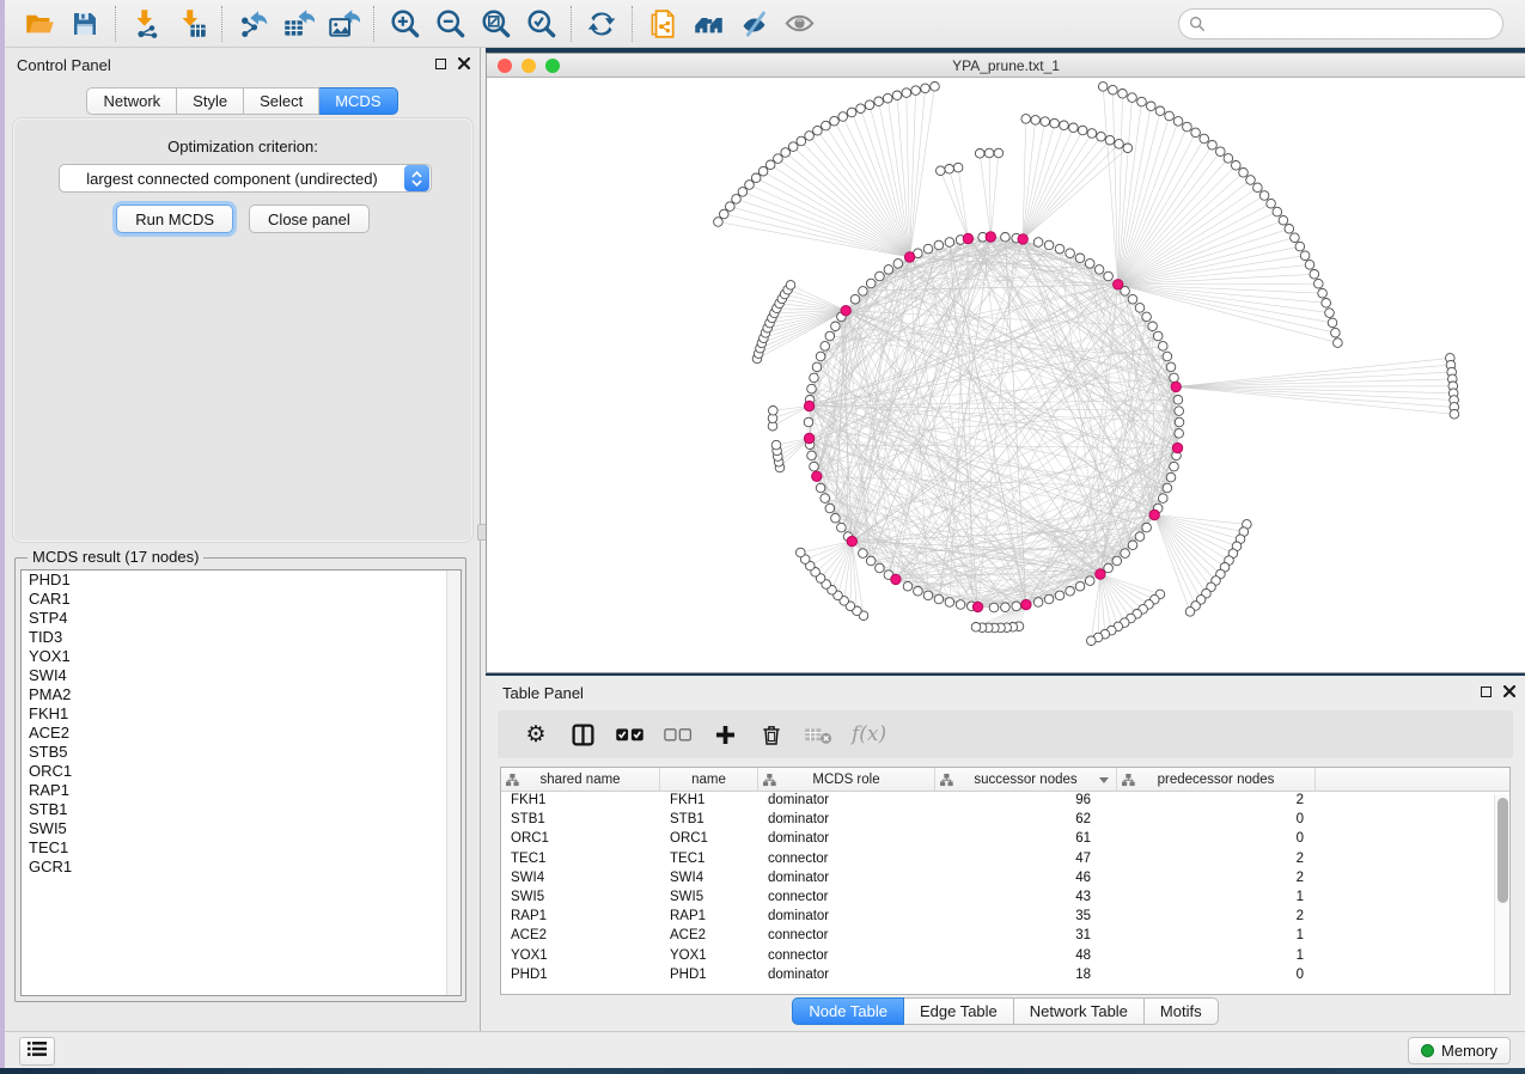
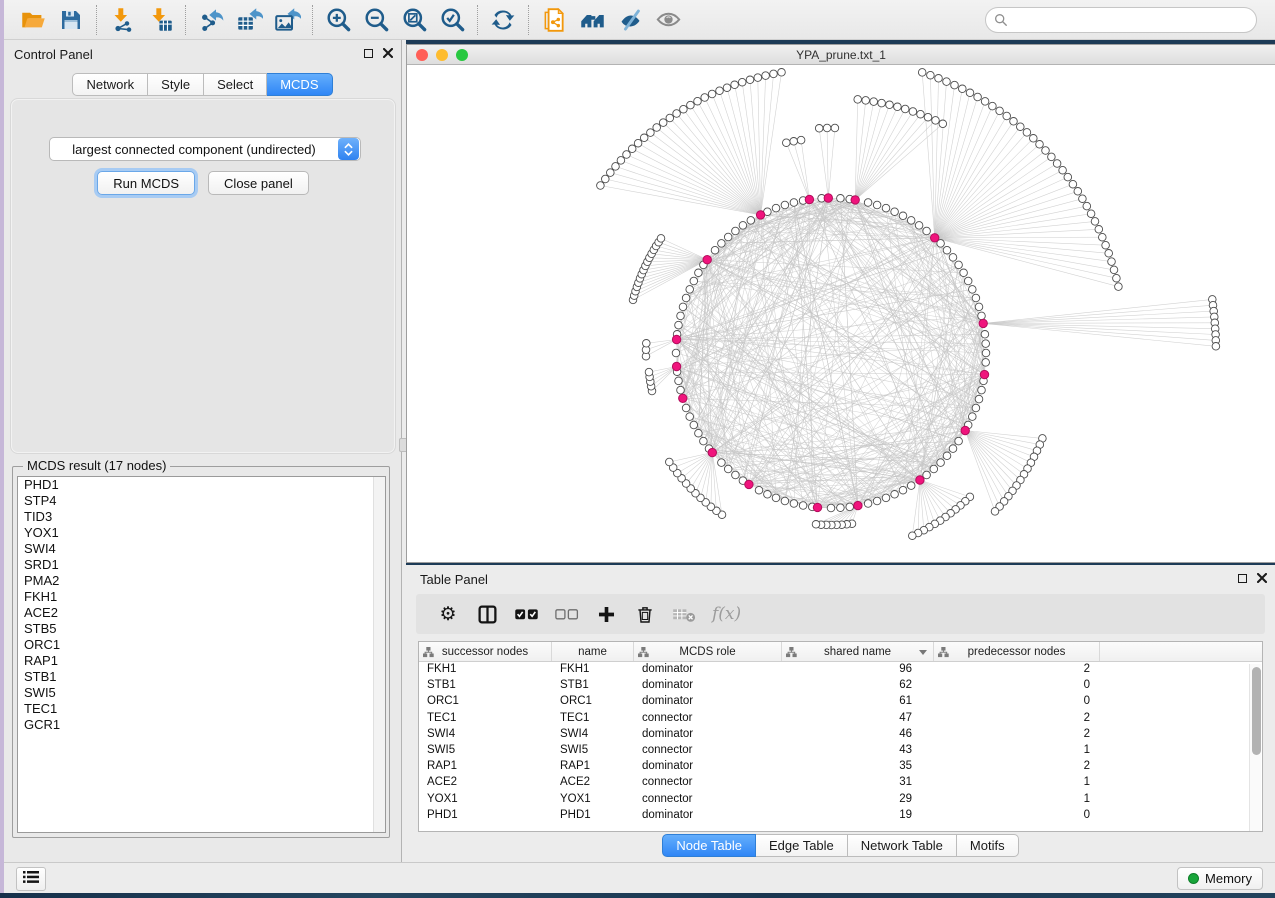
  Control Panel
  Network
  Style
  Select
  MCDS
- Optimization criterion:
  largest connected component (undirected)
  Run MCDS
  Close panel
  MCDS result (17 nodes)
  PHD1
- CAR1
  STP4
  TID3
  YOX1
  SWI4
+ SRD1
  PMA2
  FKH1
  ACE2
  STB5
  ORC1
  RAP1
  STB1
  SWI5
  TEC1
  GCR1
  YPA_prune.txt_1
  Table Panel
  ⚙
  f(x)
- shared name
+ successor nodes
  name
  MCDS role
- successor nodes
+ shared name
  predecessor nodes
  FKH1
  FKH1
  dominator
  96
  2
  STB1
  STB1
  dominator
  62
  0
  ORC1
  ORC1
  dominator
  61
  0
  TEC1
  TEC1
  connector
  47
  2
  SWI4
  SWI4
  dominator
  46
  2
  SWI5
  SWI5
  connector
  43
  1
  RAP1
  RAP1
  dominator
  35
  2
  ACE2
  ACE2
  connector
  31
  1
  YOX1
  YOX1
  connector
- 48
+ 29
  1
  PHD1
  PHD1
  dominator
- 18
+ 19
  0
  Node Table
  Edge Table
  Network Table
  Motifs
  Memory
